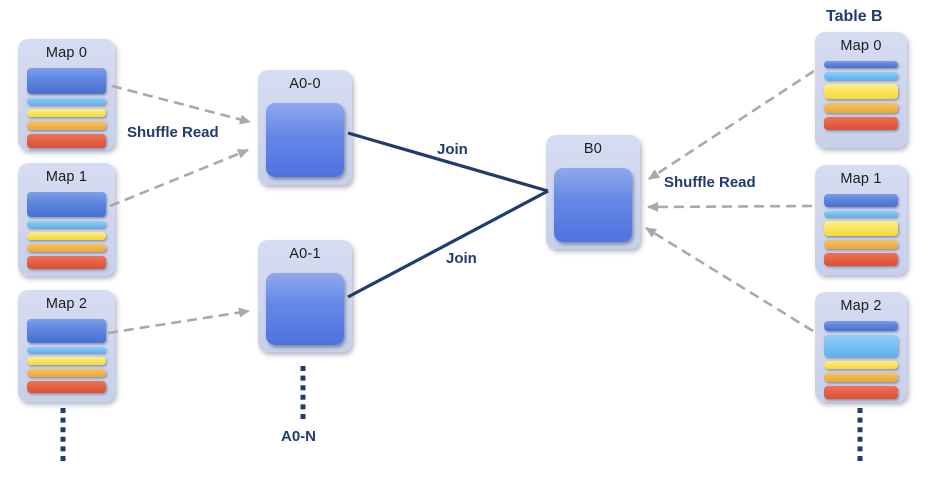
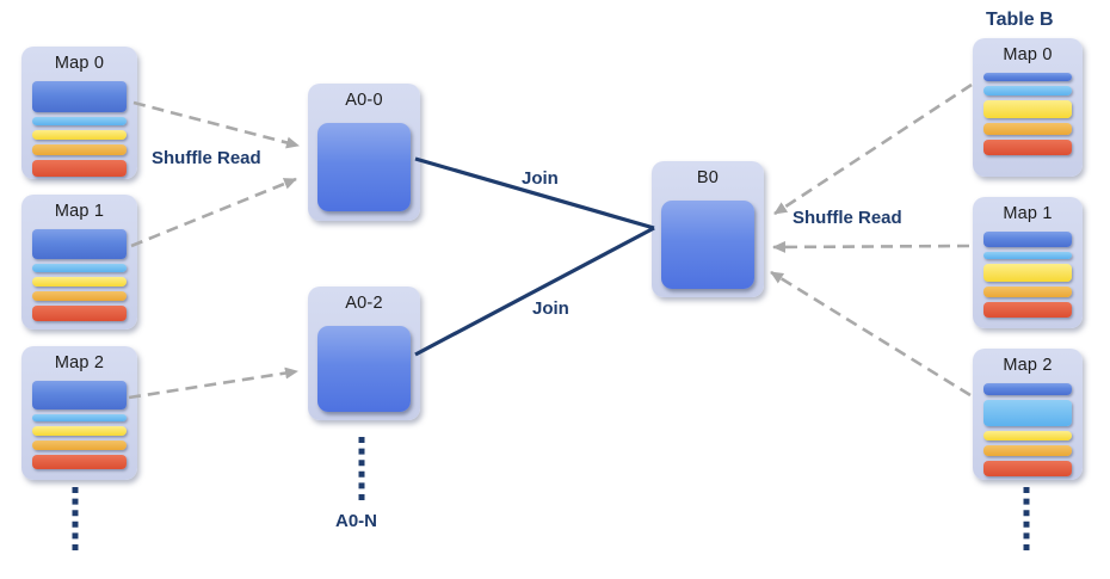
  Table B
  Map 0
  Map 1
  Map 2
  A0-0
- A0-1
+ A0-2
  B0
  Map 0
  Map 1
  Map 2
  Shuffle Read
  Shuffle Read
  Join
  Join
  A0-N
